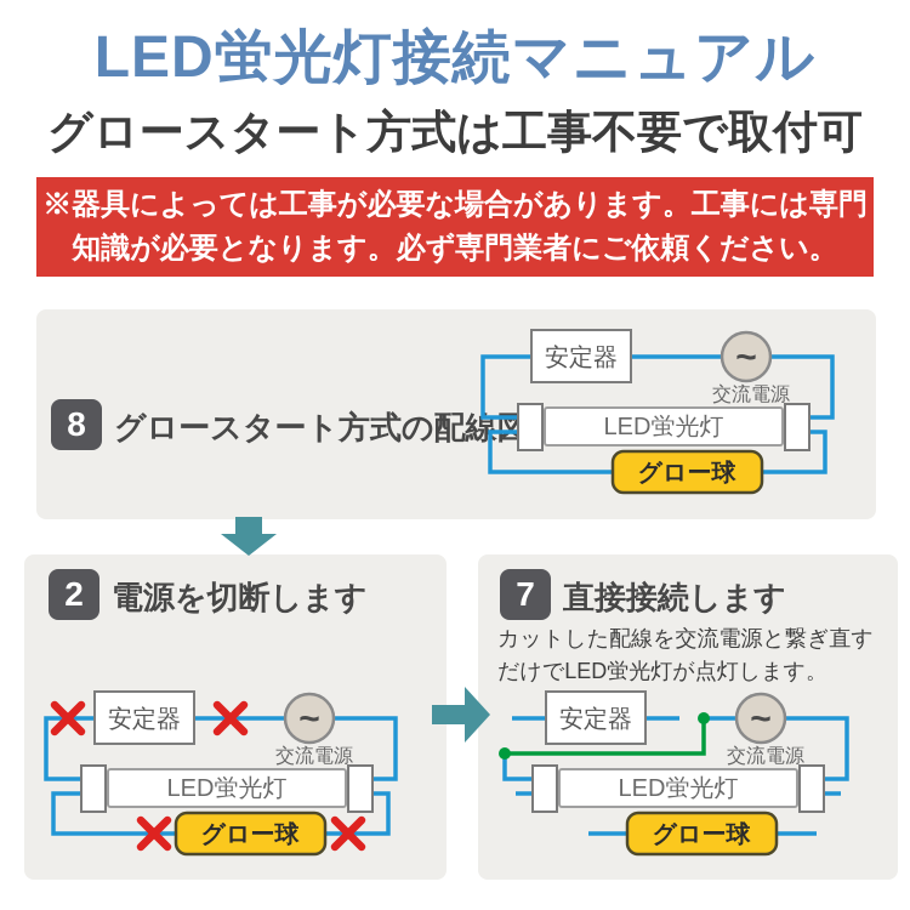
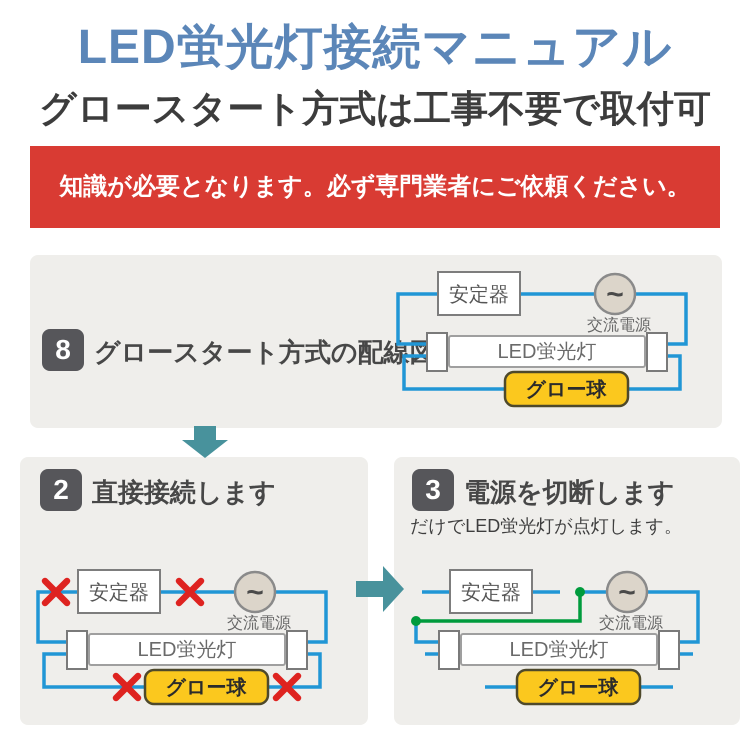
  LED蛍光灯接続マニュアル
  グロースタート方式は工事不要で取付可
- ※器具によっては工事が必要な場合があります。工事には専門
  知識が必要となります。必ず専門業者にご依頼ください。
  8
  グロースタート方式の配線図
  安定器
  ~
  交流電源
  LED蛍光灯
  グロー球
  2
- 電源を切断します
+ 直接接続します
  安定器
  ~
  交流電源
  LED蛍光灯
  グロー球
- 7
+ 3
- 直接接続します
+ 電源を切断します
- カットした配線を交流電源と繋ぎ直す
  だけでLED蛍光灯が点灯します。
  安定器
  ~
  交流電源
  LED蛍光灯
  グロー球
